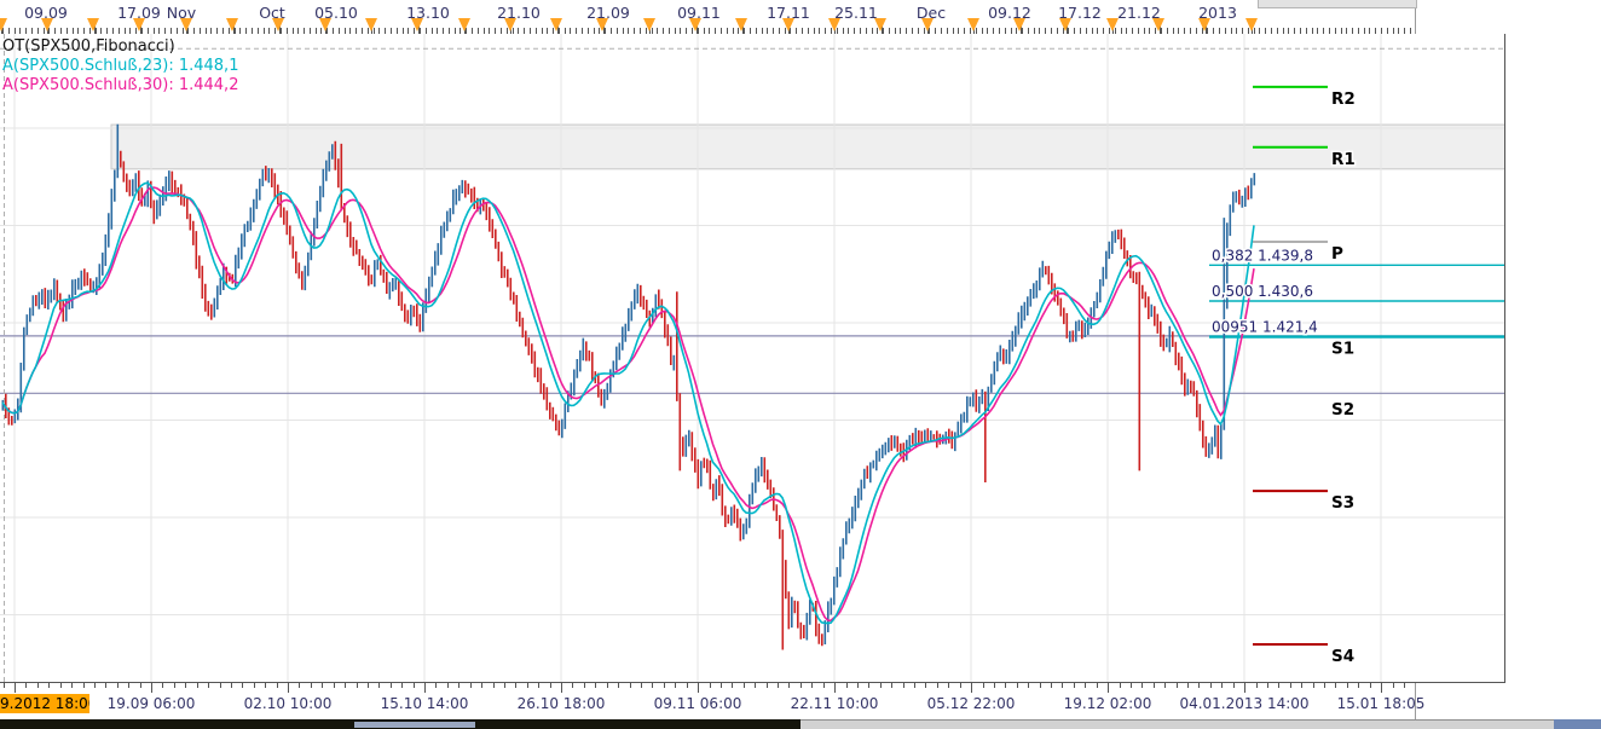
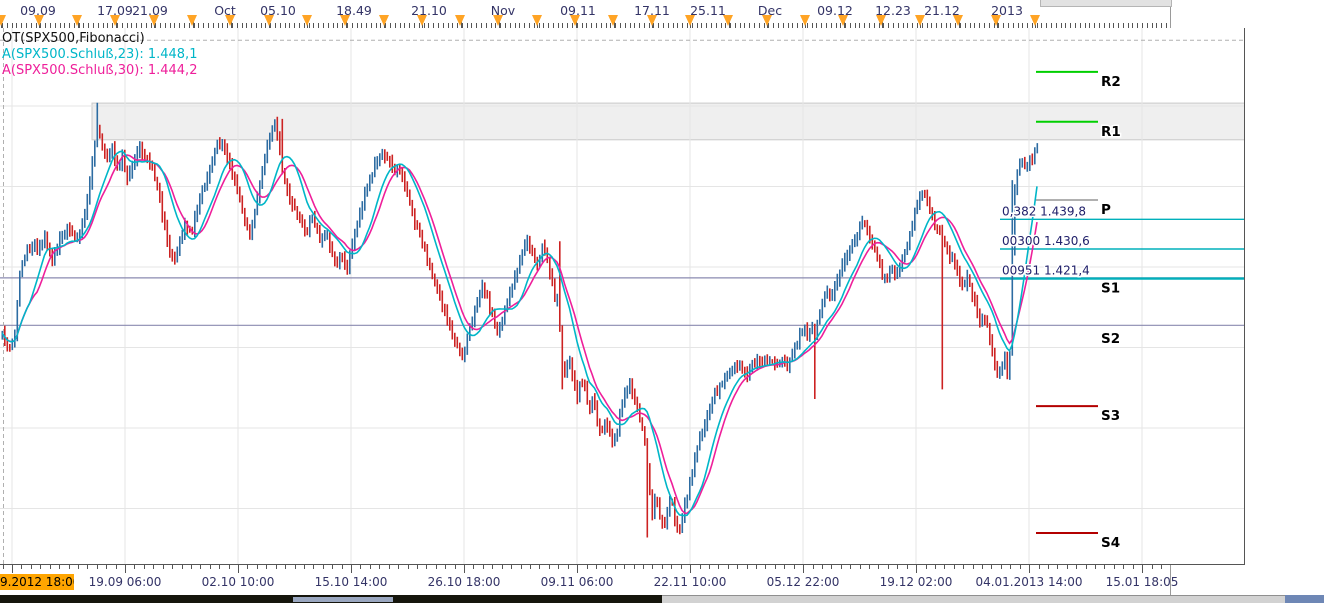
  09.09
  17.09
- Nov
+ 21.09
  Oct
  05.10
- 13.10
+ 18.49
  21.10
- 21.09
+ Nov
  09.11
  17.11
  25.11
  Dec
  09.12
- 17.12
+ 12.23
  21.12
  2013
  0,382 1.439,8
- 0,500 1.430,6
+ 00300 1.430,6
  00951 1.421,4
  R2
  R1
  P
  S1
  S2
  S3
  S4
  OT(SPX500,Fibonacci)
  A(SPX500.Schluß,23): 1.448,1
  A(SPX500.Schluß,30): 1.444,2
  19.09 06:00
  02.10 10:00
  15.10 14:00
  26.10 18:00
  09.11 06:00
  22.11 10:00
  05.12 22:00
  19.12 02:00
  04.01.2013 14:00
  15.01 18:05
  9.2012 18:0
